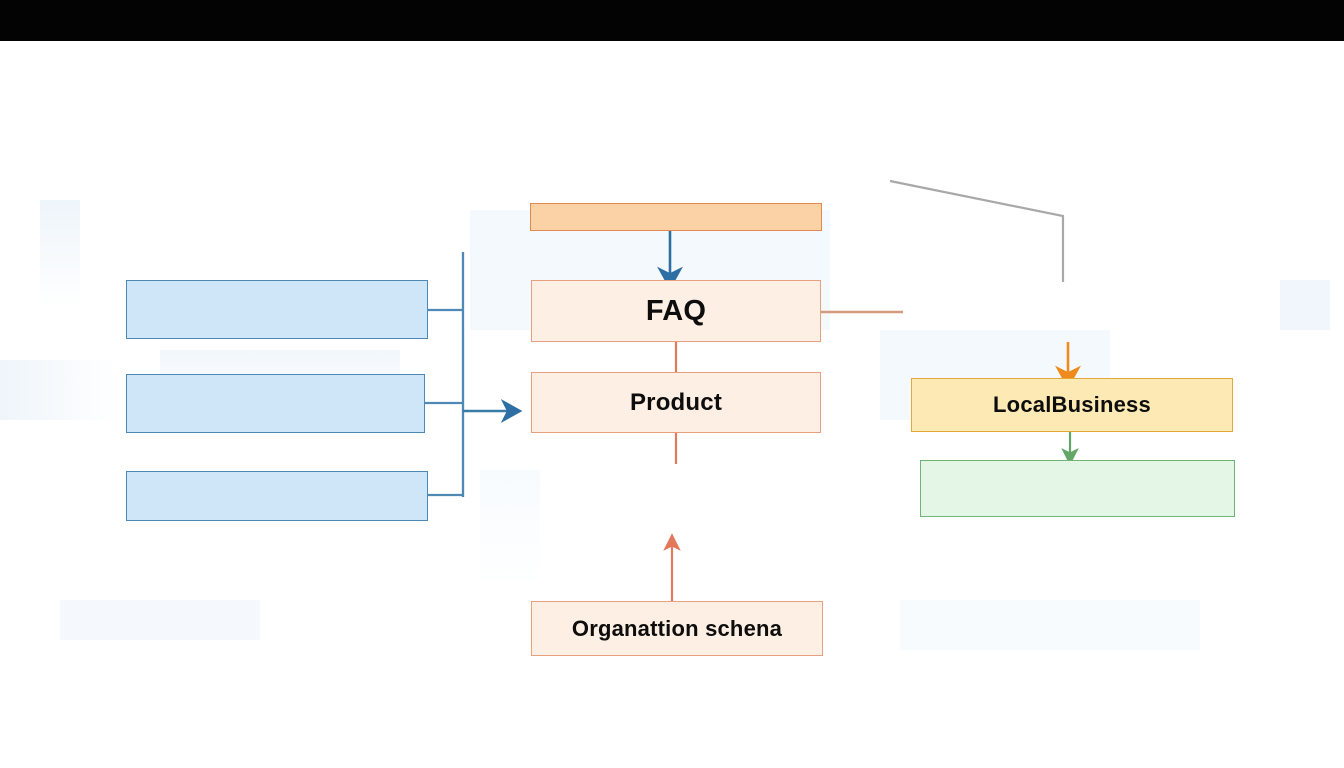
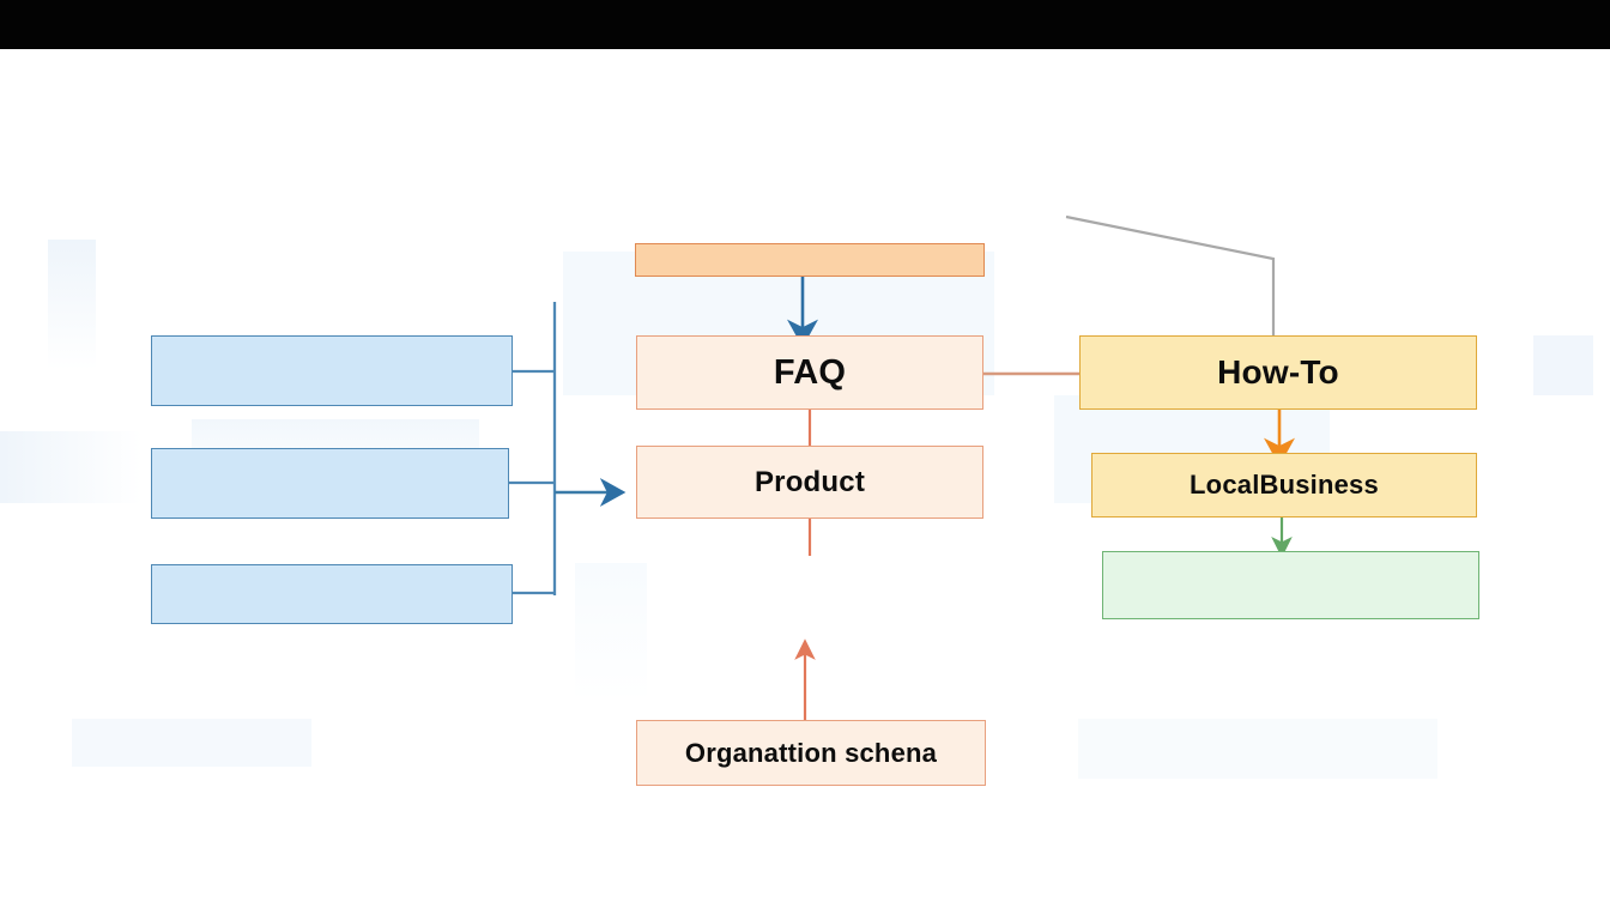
  FAQ
  Product
  Organattion schena
+ How-To
  LocalBusiness
